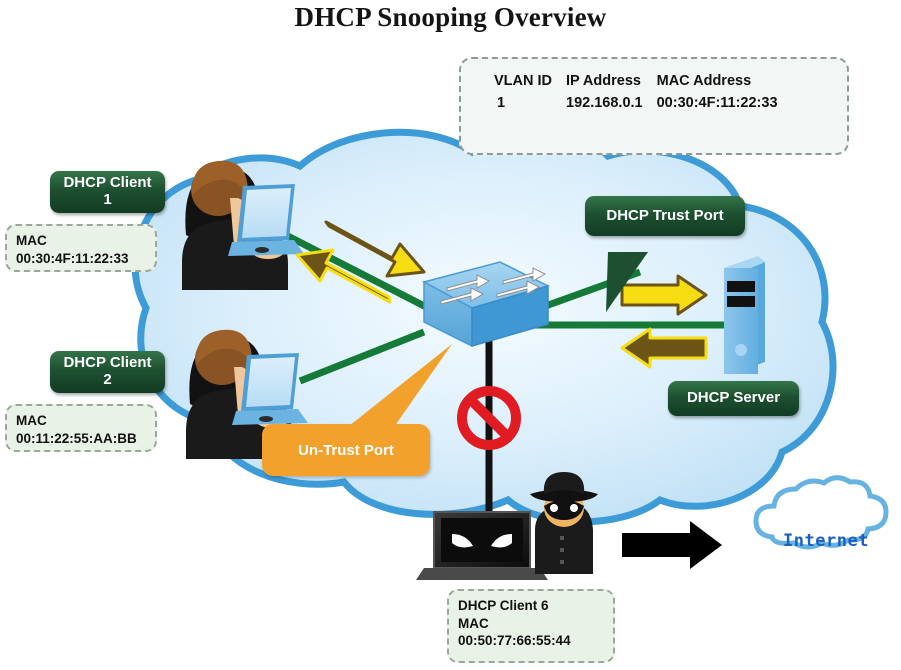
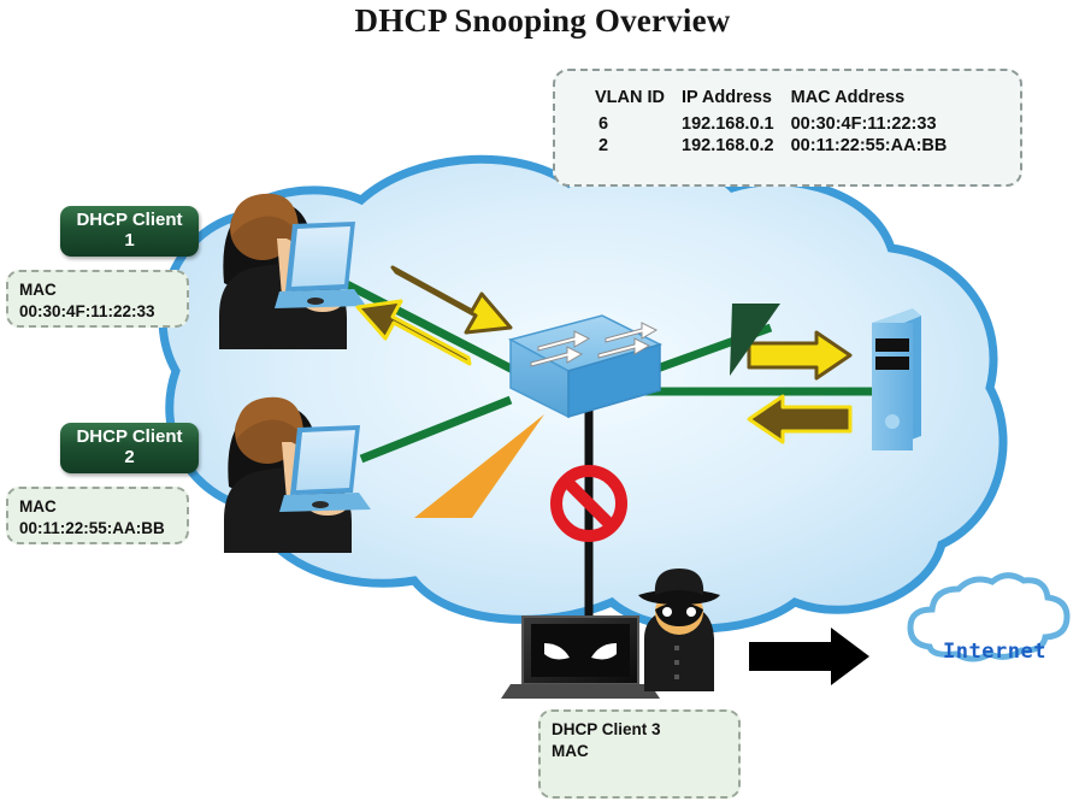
  DHCP Snooping Overview
  VLAN ID	IP Address	MAC Address
- 1	192.168.0.1	00:30:4F:11:22:33
+ 6	192.168.0.1	00:30:4F:11:22:33
+ 2	192.168.0.2	00:11:22:55:AA:BB
  DHCP Client
  1
  DHCP Client
  2
- DHCP Trust Port
- DHCP Server
- Un-Trust Port
  MAC
  00:30:4F:11:22:33
  MAC
  00:11:22:55:AA:BB
- DHCP Client 6
+ DHCP Client 3
  MAC
- 00:50:77:66:55:44
  Internet
